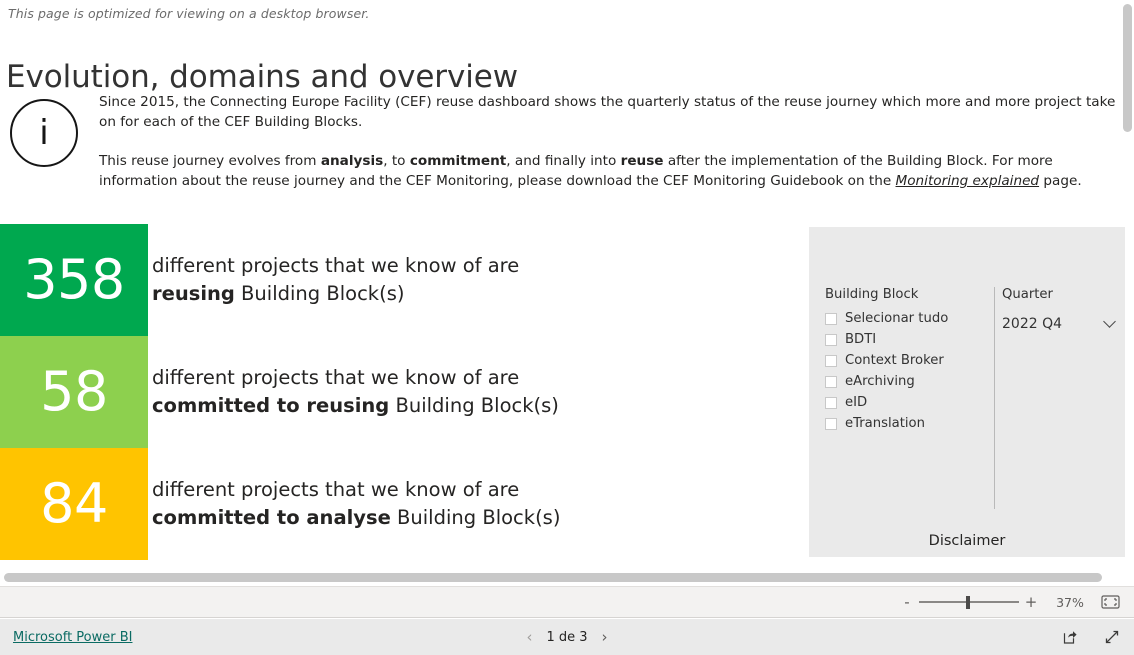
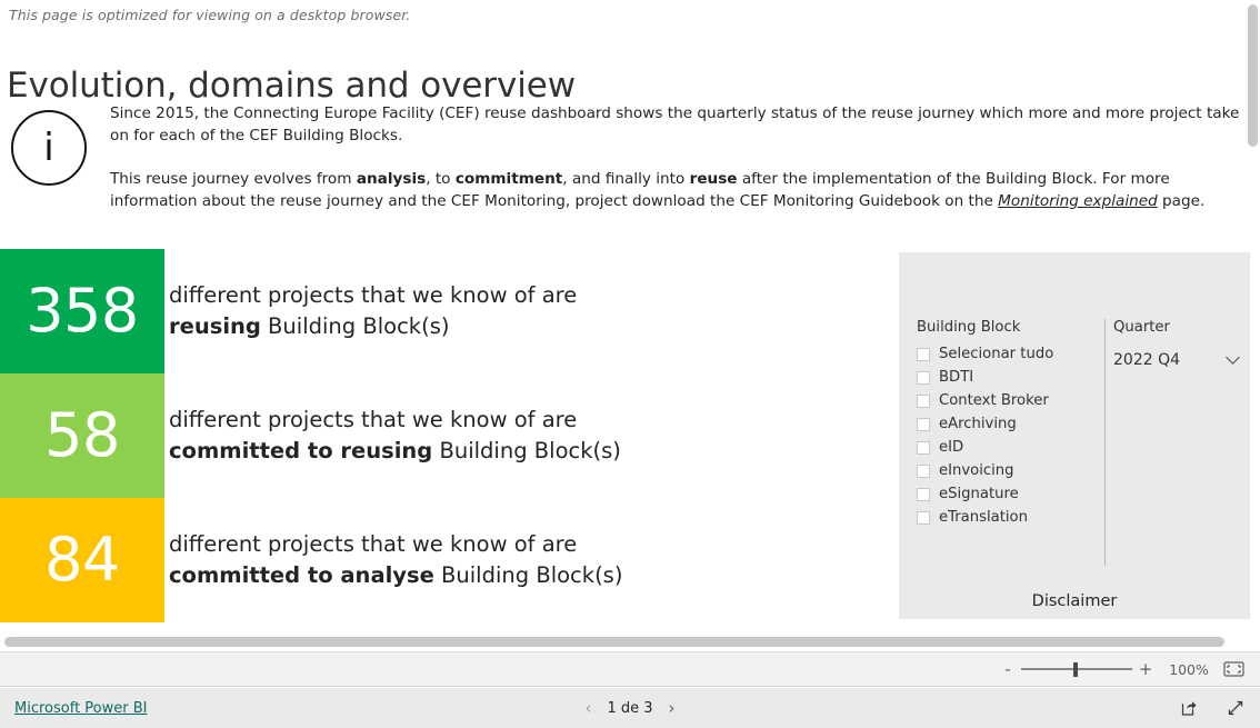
  This page is optimized for viewing on a desktop browser.
  Evolution, domains and overview
  i
  Since 2015, the Connecting Europe Facility (CEF) reuse dashboard shows the quarterly status of the reuse journey which more and more project take on for each of the CEF Building Blocks.
- This reuse journey evolves from analysis, to commitment, and finally into reuse after the implementation of the Building Block. For more information about the reuse journey and the CEF Monitoring, please download the CEF Monitoring Guidebook on the Monitoring explained page.
+ This reuse journey evolves from analysis, to commitment, and finally into reuse after the implementation of the Building Block. For more information about the reuse journey and the CEF Monitoring, project download the CEF Monitoring Guidebook on the Monitoring explained page.
  358
  different projects that we know of are
  reusing Building Block(s)
  58
  different projects that we know of are
  committed to reusing Building Block(s)
  84
  different projects that we know of are
  committed to analyse Building Block(s)
  Building Block
  Selecionar tudo
  BDTI
  Context Broker
  eArchiving
  eID
+ eInvoicing
+ eSignature
  eTranslation
  Quarter
  2022 Q4
  Disclaimer
  -
  +
- 37%
+ 100%
  Microsoft Power BI
  ‹
  1 de 3
  ›
